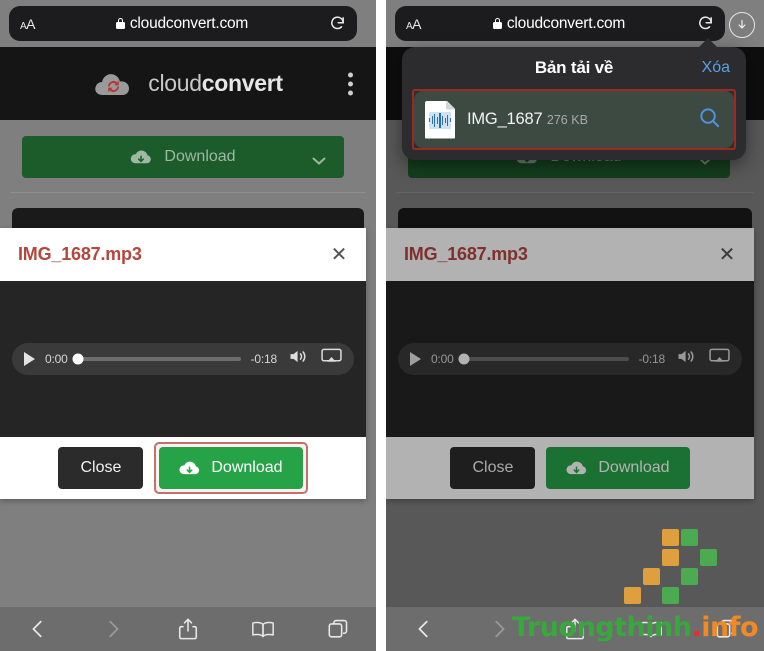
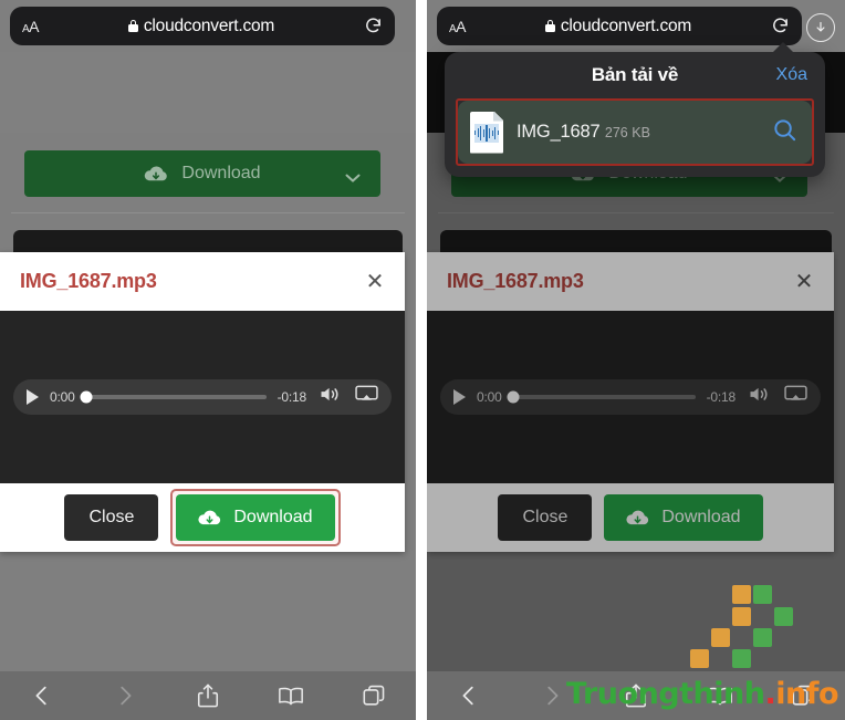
  AA
  cloudconvert.com
- cloudconvert
  Download
  IMG_1687.mp3
  ✕
  0:00
  -0:18
  Close
  Download
  AA
  cloudconvert.com
  IMG_1687.mp3
  ✕
  0:00
  -0:18
  Close
  Download
  Bản tải về
  Xóa
  IMG_1687 276 KB
  Truongthinh.info
